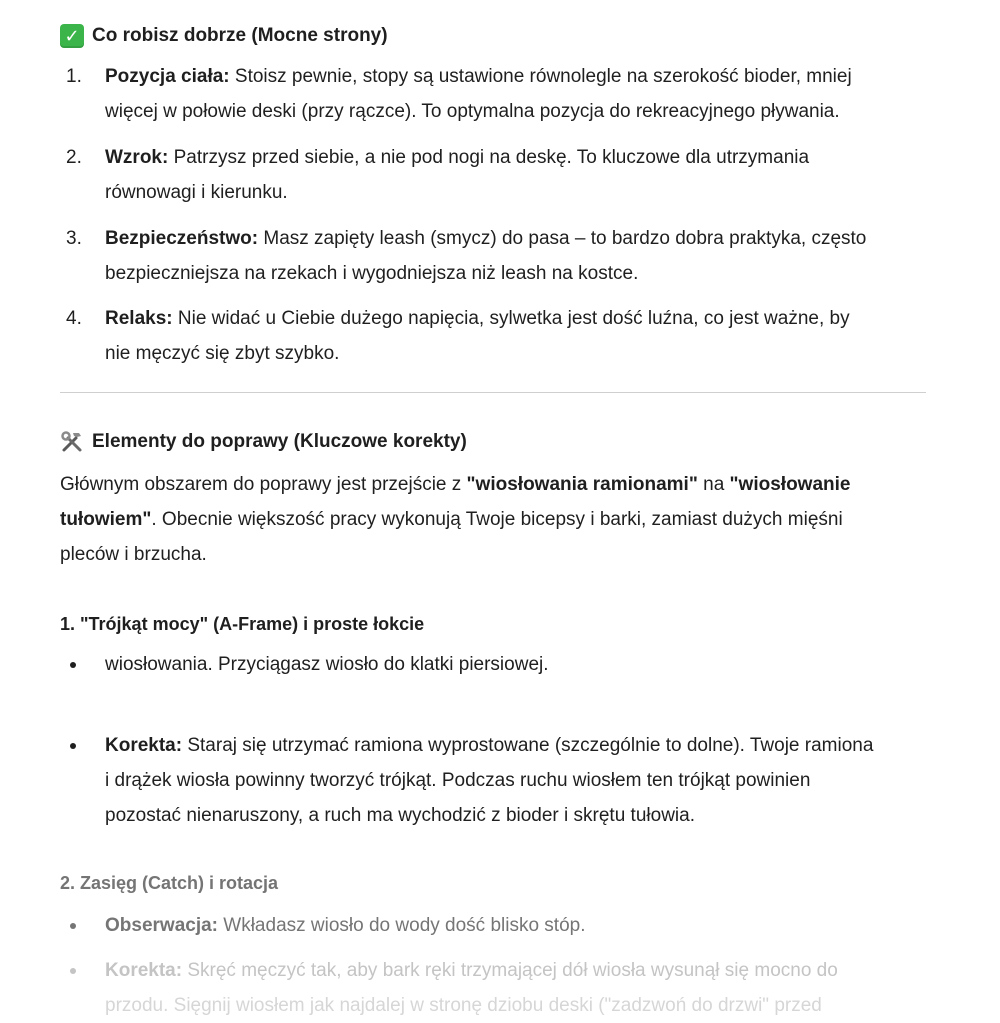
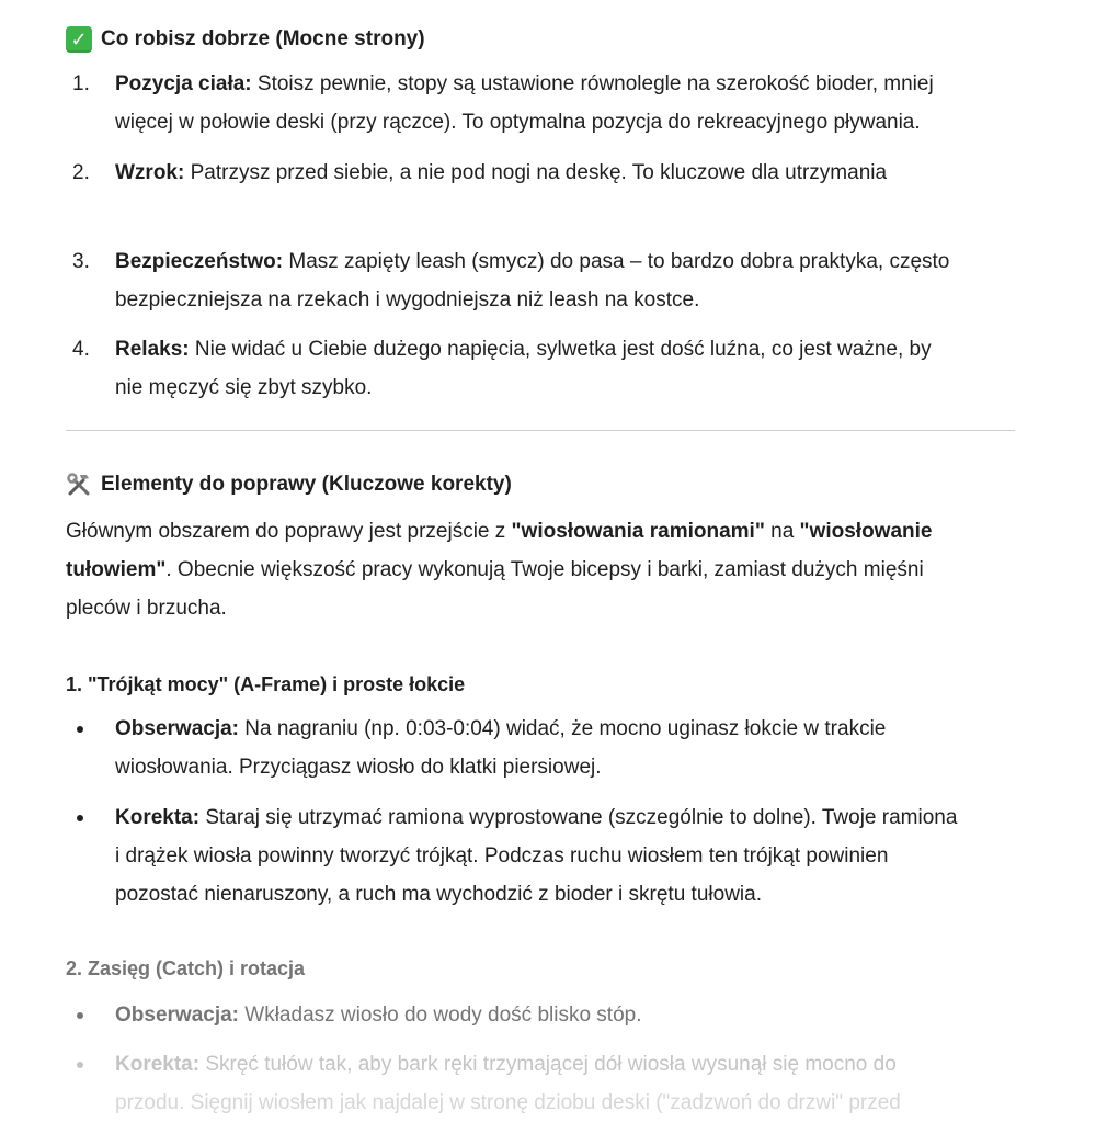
  ✓
  Co robisz dobrze (Mocne strony)
  1.
  Pozycja ciała: Stoisz pewnie, stopy są ustawione równolegle na szerokość bioder, mniej
  więcej w połowie deski (przy rączce). To optymalna pozycja do rekreacyjnego pływania.
  2.
  Wzrok: Patrzysz przed siebie, a nie pod nogi na deskę. To kluczowe dla utrzymania
- równowagi i kierunku.
  3.
  Bezpieczeństwo: Masz zapięty leash (smycz) do pasa – to bardzo dobra praktyka, często
  bezpieczniejsza na rzekach i wygodniejsza niż leash na kostce.
  4.
  Relaks: Nie widać u Ciebie dużego napięcia, sylwetka jest dość luźna, co jest ważne, by
  nie męczyć się zbyt szybko.
  Elementy do poprawy (Kluczowe korekty)
  Głównym obszarem do poprawy jest przejście z "wiosłowania ramionami" na "wiosłowanie
  tułowiem". Obecnie większość pracy wykonują Twoje bicepsy i barki, zamiast dużych mięśni
  pleców i brzucha.
  1. "Trójkąt mocy" (A-Frame) i proste łokcie
+ Obserwacja: Na nagraniu (np. 0:03-0:04) widać, że mocno uginasz łokcie w trakcie
  wiosłowania. Przyciągasz wiosło do klatki piersiowej.
  Korekta: Staraj się utrzymać ramiona wyprostowane (szczególnie to dolne). Twoje ramiona
  i drążek wiosła powinny tworzyć trójkąt. Podczas ruchu wiosłem ten trójkąt powinien
  pozostać nienaruszony, a ruch ma wychodzić z bioder i skrętu tułowia.
  2. Zasięg (Catch) i rotacja
  Obserwacja: Wkładasz wiosło do wody dość blisko stóp.
- Korekta: Skręć męczyć tak, aby bark ręki trzymającej dół wiosła wysunął się mocno do
+ Korekta: Skręć tułów tak, aby bark ręki trzymającej dół wiosła wysunął się mocno do
  przodu. Sięgnij wiosłem jak najdalej w stronę dziobu deski ("zadzwoń do drzwi" przed
